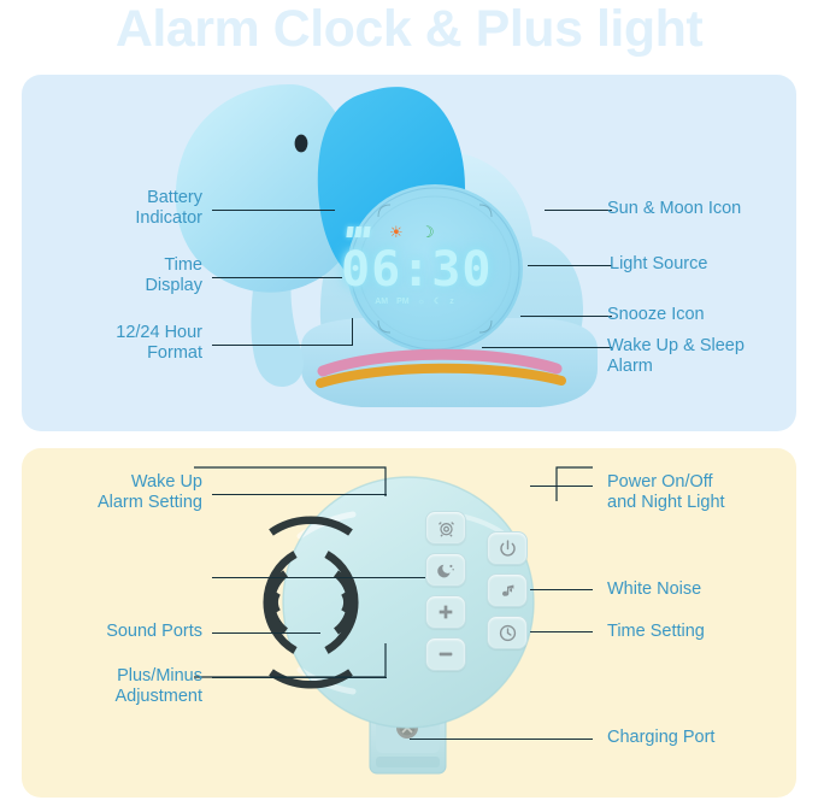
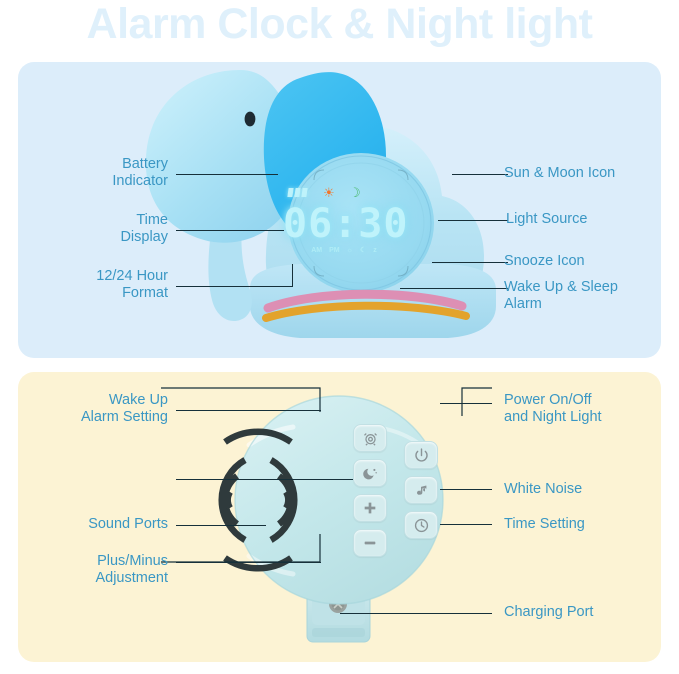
- Alarm Clock & Plus light
+ Alarm Clock & Night light
  ☀
  ☽
  06:30
  Battery
  Indicator
  Time
  Display
  12/24 Hour
  Format
  Sun & Moon Icon
  Light Source
  Snooze Icon
  Wake Up & Sleep
  Alarm
  Wake Up
  Alarm Setting
  Sound Ports
  Plus/Minus
  Adjustment
  Power On/Off
  and Night Light
  White Noise
  Time Setting
  Charging Port
